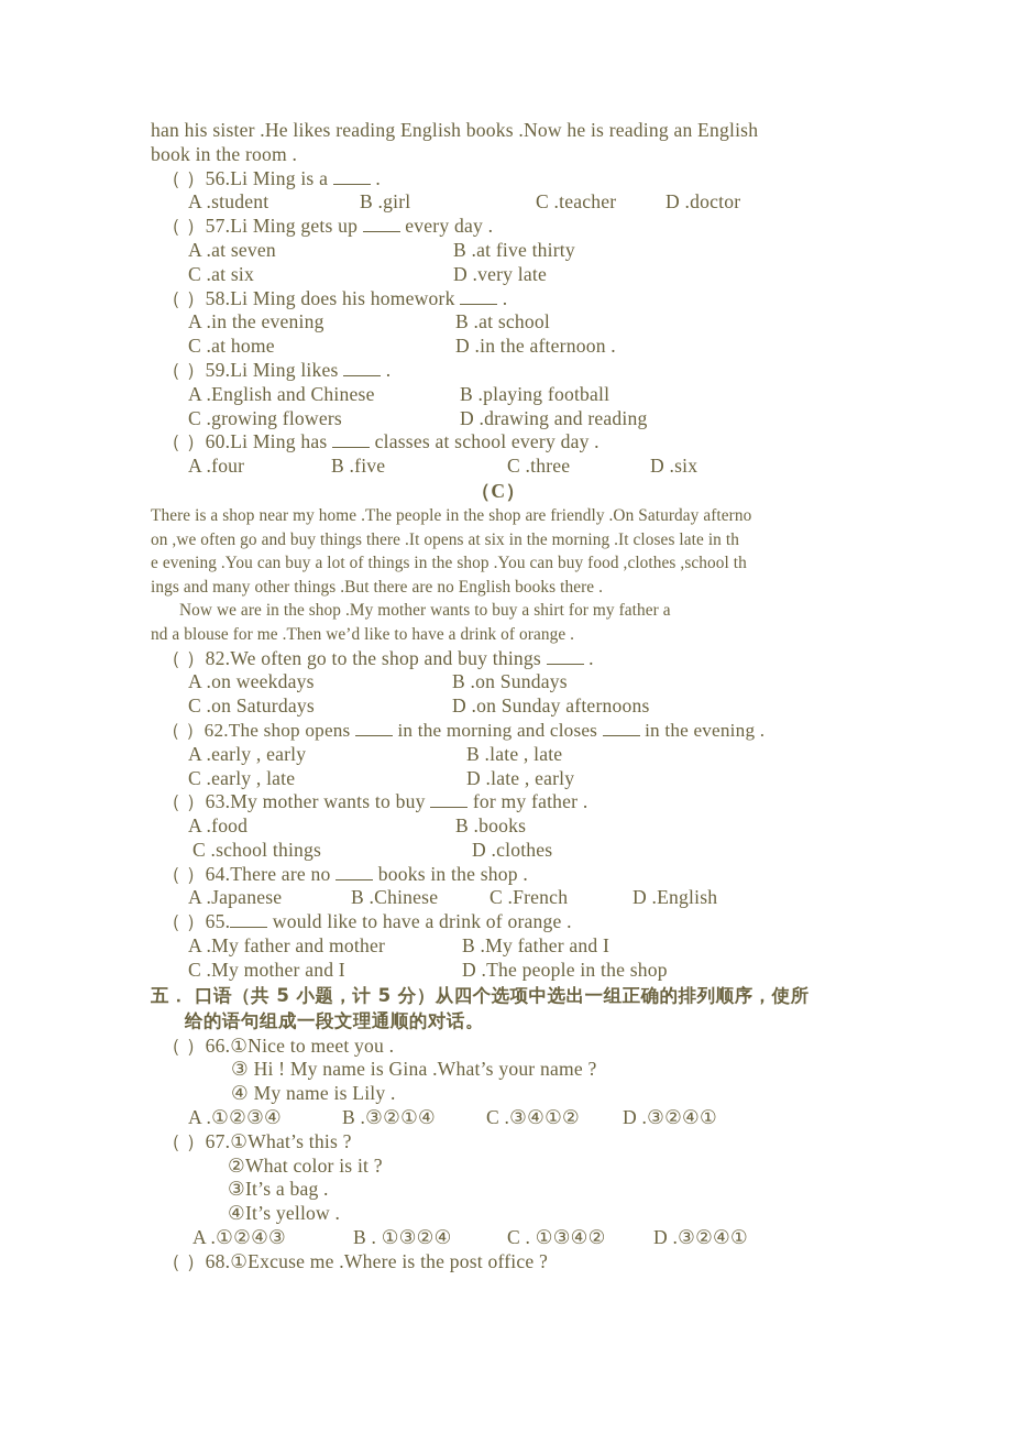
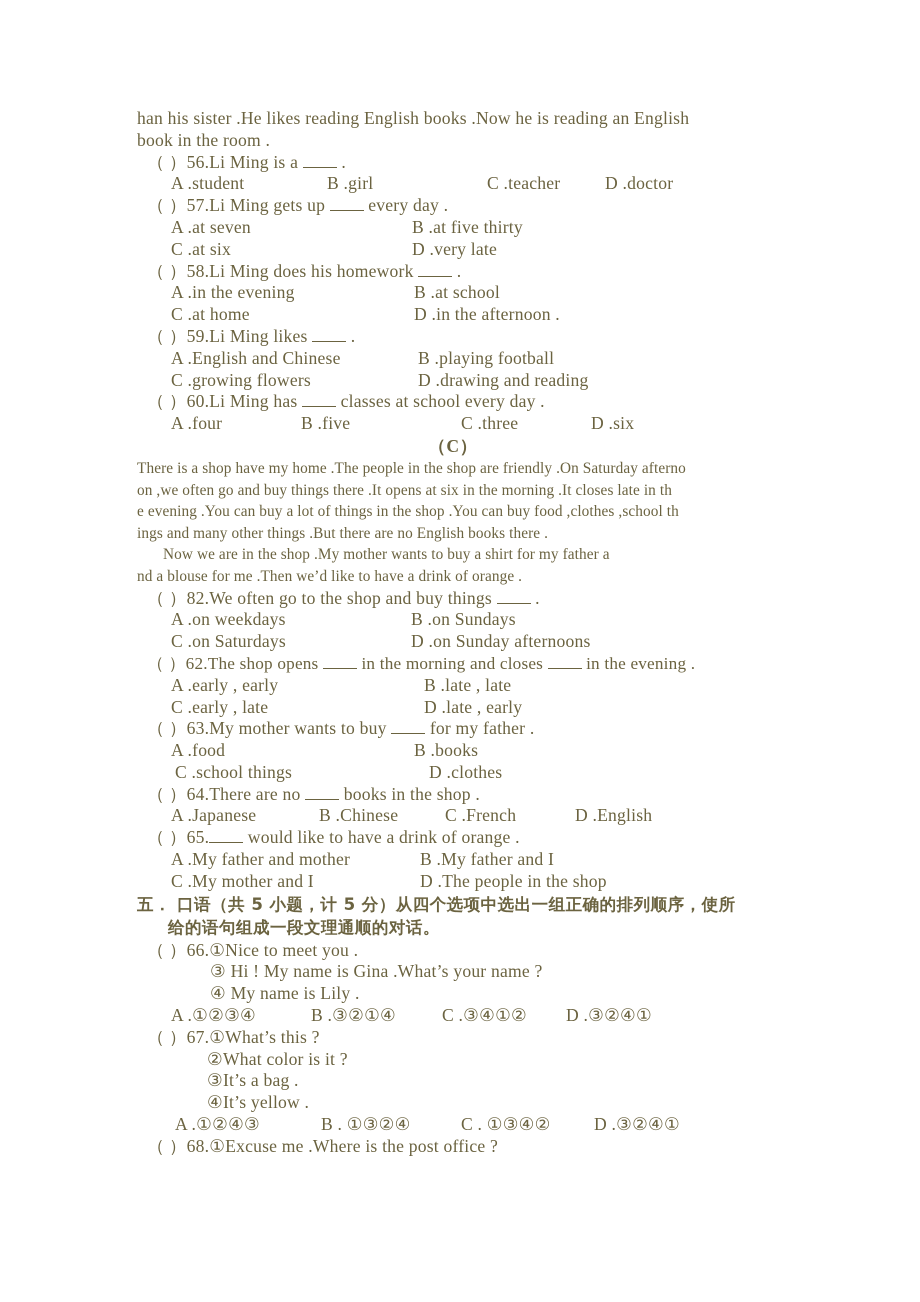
  han his sister .He likes reading English books .Now he is reading an English
  book in the room .
  （ ）56.Li Ming is a .
  A .student B .girl C .teacher D .doctor
  （ ）57.Li Ming gets up every day .
  A .at seven B .at five thirty
  C .at six D .very late
  （ ）58.Li Ming does his homework .
  A .in the evening B .at school
  C .at home D .in the afternoon .
  （ ）59.Li Ming likes .
  A .English and Chinese B .playing football
  C .growing flowers D .drawing and reading
  （ ）60.Li Ming has classes at school every day .
  A .four B .five C .three D .six
  （C）
- There is a shop near my home .The people in the shop are friendly .On Saturday afterno
+ There is a shop have my home .The people in the shop are friendly .On Saturday afterno
  on ,we often go and buy things there .It opens at six in the morning .It closes late in th
  e evening .You can buy a lot of things in the shop .You can buy food ,clothes ,school th
  ings and many other things .But there are no English books there .
  Now we are in the shop .My mother wants to buy a shirt for my father a
  nd a blouse for me .Then we’d like to have a drink of orange .
  （ ）82.We often go to the shop and buy things .
  A .on weekdays B .on Sundays
  C .on Saturdays D .on Sunday afternoons
  （ ）62.The shop opens in the morning and closes in the evening .
  A .early , early B .late , late
  C .early , late D .late , early
  （ ）63.My mother wants to buy for my father .
  A .food B .books
  C .school things D .clothes
  （ ）64.There are no books in the shop .
  A .Japanese B .Chinese C .French D .English
  （ ）65. would like to have a drink of orange .
  A .My father and mother B .My father and I
  C .My mother and I D .The people in the shop
  五． 口语（共 5 小题，计 5 分）从四个选项中选出一组正确的排列顺序，使所
  给的语句组成一段文理通顺的对话。
  （ ）66.①Nice to meet you .
  ③ Hi ! My name is Gina .What’s your name ?
  ④ My name is Lily .
  A .①②③④ B .③②①④ C .③④①② D .③②④①
  （ ）67.①What’s this ?
  ②What color is it ?
  ③It’s a bag .
  ④It’s yellow .
  A .①②④③ B . ①③②④ C . ①③④② D .③②④①
  （ ）68.①Excuse me .Where is the post office ?
